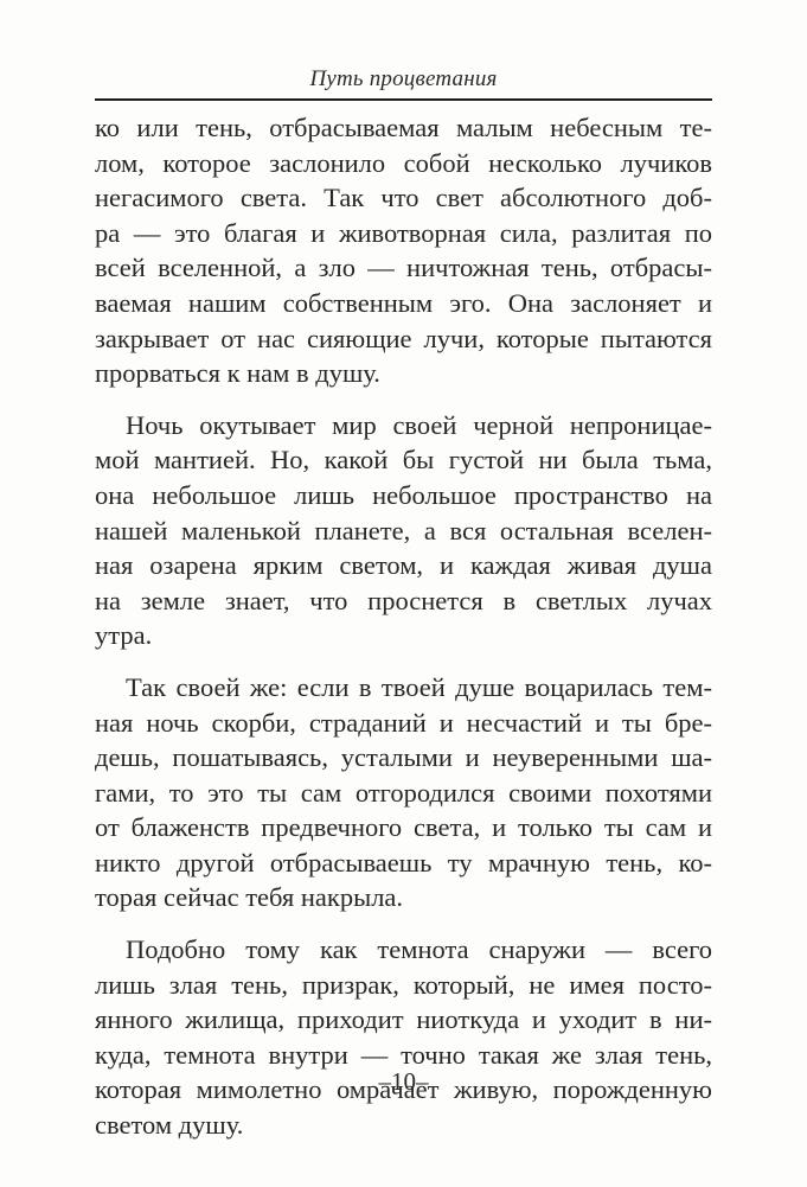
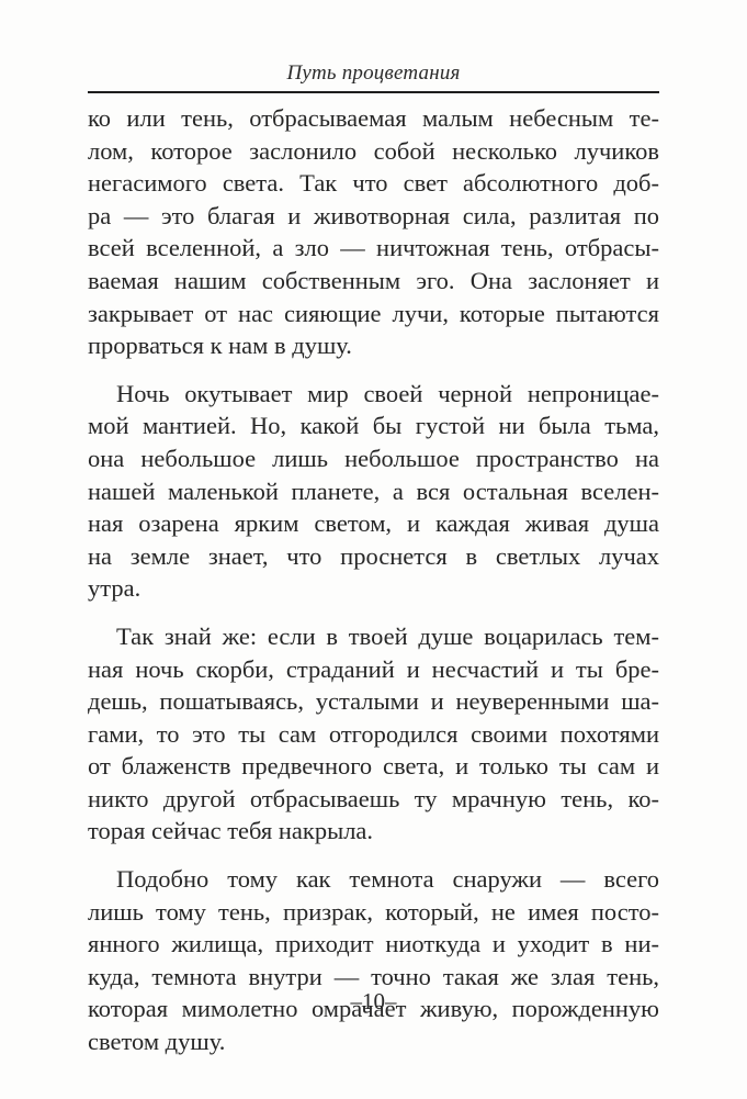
  Путь процветания
  ко или тень, отбрасываемая малым небесным те-
  лом, которое заслонило собой несколько лучиков
  негасимого света. Так что свет абсолютного доб-
  ра — это благая и животворная сила, разлитая по
  всей вселенной, а зло — ничтожная тень, отбрасы-
  ваемая нашим собственным эго. Она заслоняет и
  закрывает от нас сияющие лучи, которые пытаются
  прорваться к нам в душу.
  Ночь окутывает мир своей черной непроницае-
  мой мантией. Но, какой бы густой ни была тьма,
  она небольшое лишь небольшое пространство на
  нашей маленькой планете, а вся остальная вселен-
  ная озарена ярким светом, и каждая живая душа
  на земле знает, что проснется в светлых лучах
  утра.
- Так своей же: если в твоей душе воцарилась тем-
+ Так знай же: если в твоей душе воцарилась тем-
  ная ночь скорби, страданий и несчастий и ты бре-
  дешь, пошатываясь, усталыми и неуверенными ша-
  гами, то это ты сам отгородился своими похотями
  от блаженств предвечного света, и только ты сам и
  никто другой отбрасываешь ту мрачную тень, ко-
  торая сейчас тебя накрыла.
  Подобно тому как темнота снаружи — всего
- лишь злая тень, призрак, который, не имея посто-
+ лишь тому тень, призрак, который, не имея посто-
  янного жилища, приходит ниоткуда и уходит в ни-
  куда, темнота внутри — точно такая же злая тень,
  которая мимолетно омрачает живую, порожденную
  светом душу.
  –10–
